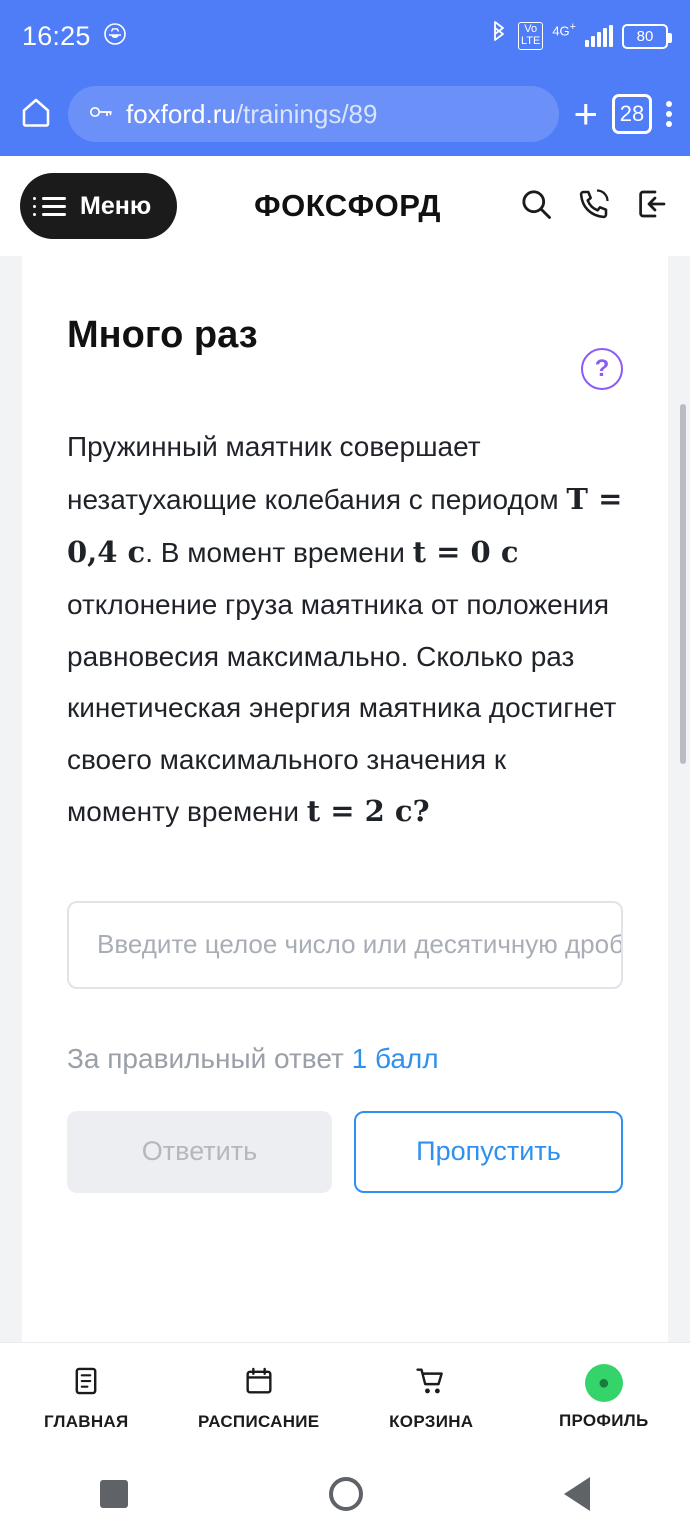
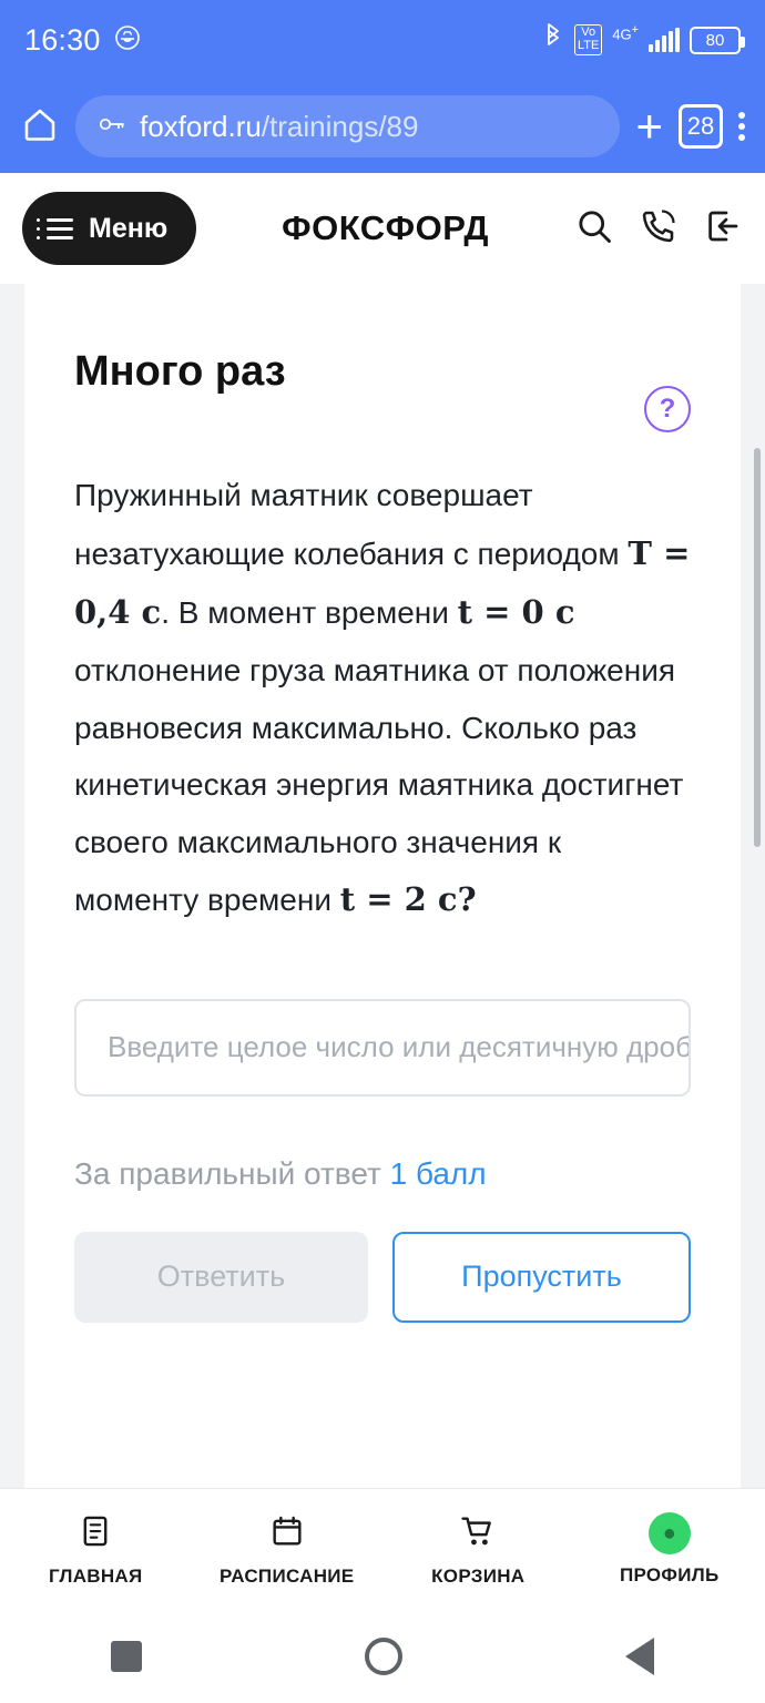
- 16:25
+ 16:30
  Vo
  LTE
  4G+
  80
  foxford.ru/trainings/89
  +
  28
  Меню
  ФОКСФОРД
  Много раз
  ?
  Пружинный маятник совершает незатухающие колебания с периодом T = 0,4 с. В момент времени t = 0 с отклонение груза маятника от положения равновесия максимально. Сколько раз кинетическая энергия маятника достигнет своего максимального значения к моменту времени t = 2 с?
  Введите целое число или десятичную дроб
  За правильный ответ 1 балл
  Ответить
  Пропустить
  ГЛАВНАЯ
  РАСПИСАНИЕ
  КОРЗИНА
  ●
  ПРОФИЛЬ
